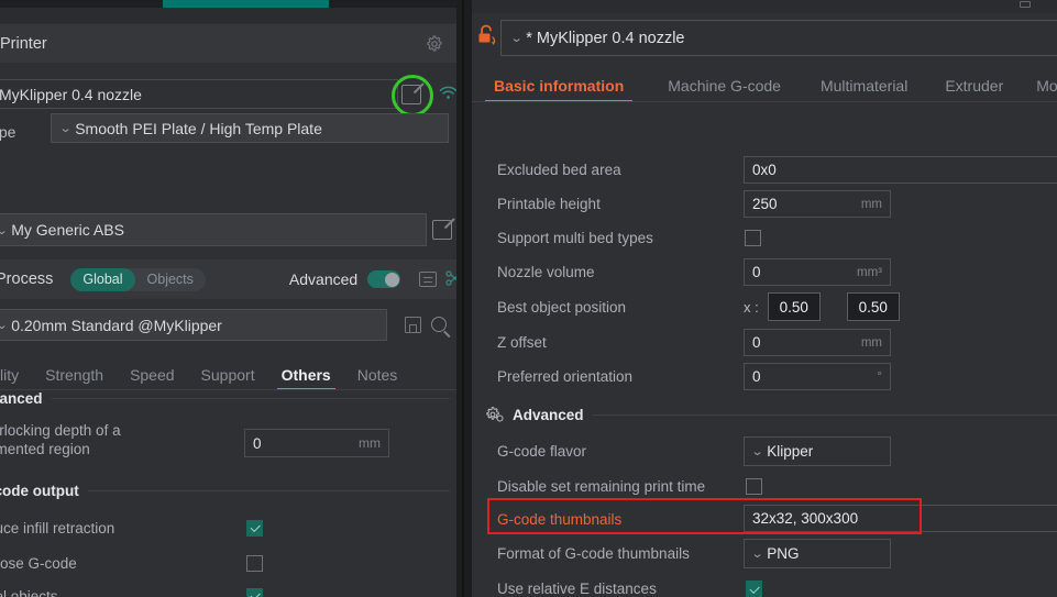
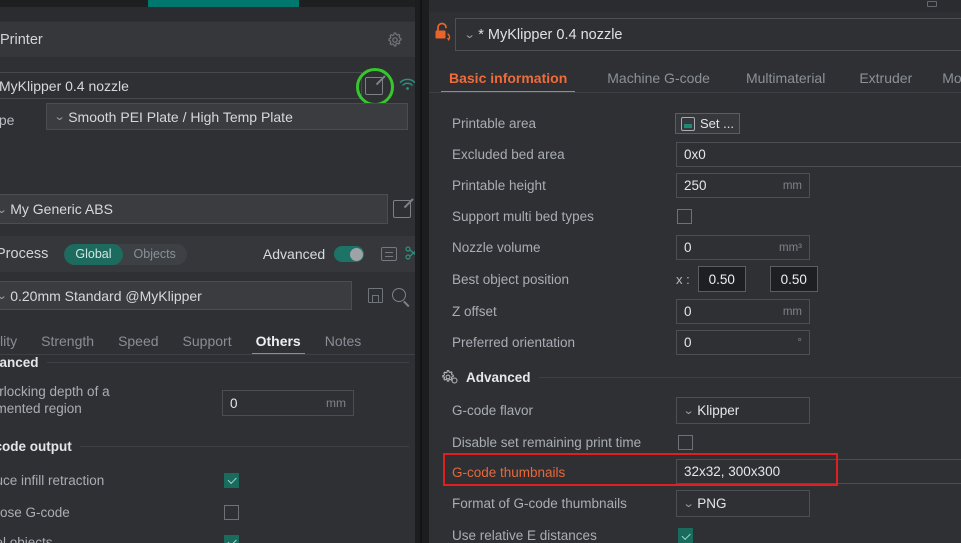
  Printer
  MyKlipper 0.4 nozzle
  ⌄
  Smooth PEI Plate / High Temp Plate
  ⌄
  My Generic ABS
  Process
  Global
  Objects
  Advanced
  ⌄
  0.20mm Standard @MyKlipper
  lity
  Strength
  Speed
  Support
  Others
  Notes
  anced
  rlocking depth of a
  mented region
  0
  mm
  ode output
  ce infill retraction
  ose G-code
  l objects
  ⌄
  * MyKlipper 0.4 nozzle
  Basic information
  Machine G-code
  Multimaterial
  Extruder
+ Printable area
+ Set ...
  Excluded bed area
  0x0
  Printable height
  250
  mm
  Support multi bed types
  Nozzle volume
  0
  mm³
  Best object position
  x :
  0.50
  0.50
  Z offset
  0
  mm
  Preferred orientation
  0
  °
  Advanced
  G-code flavor
  ⌄
  Klipper
  Disable set remaining print time
  G-code thumbnails
  32x32, 300x300
  Format of G-code thumbnails
  ⌄
  PNG
  Use relative E distances
